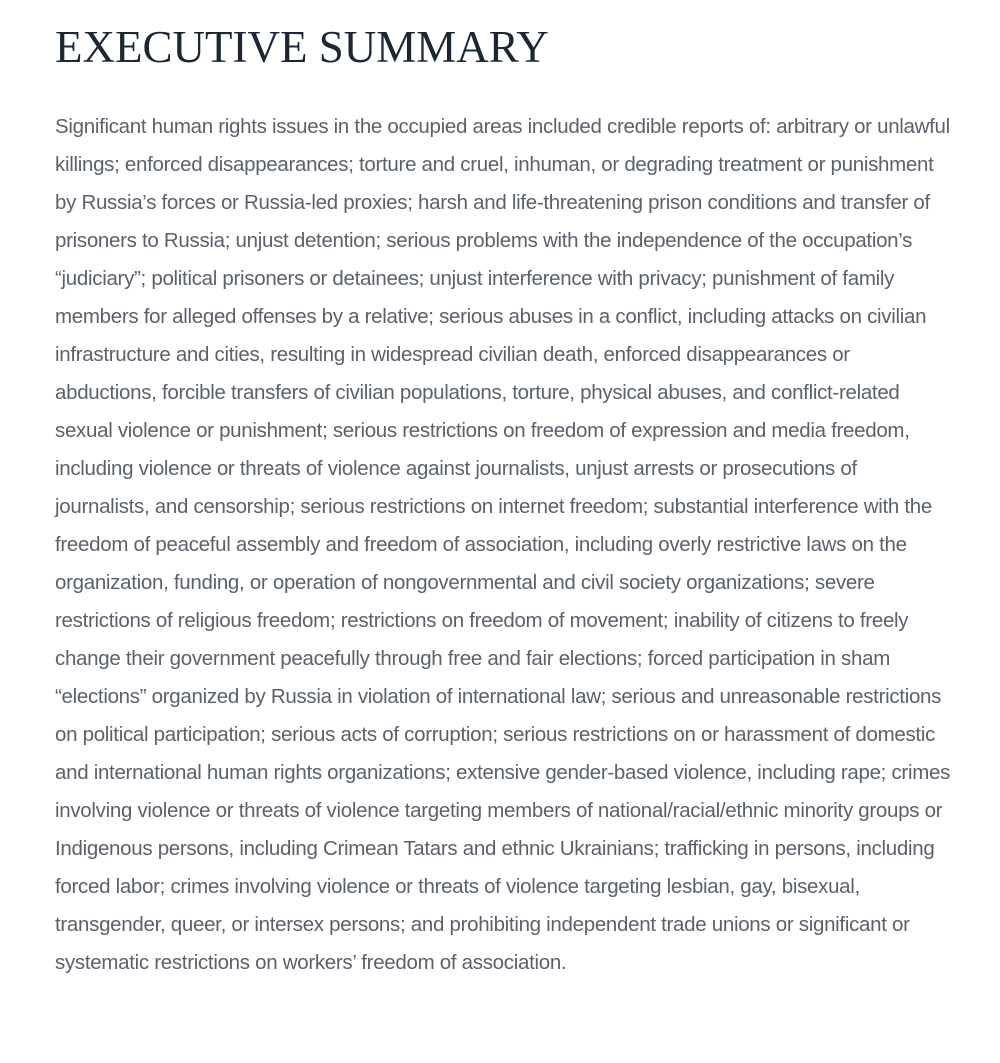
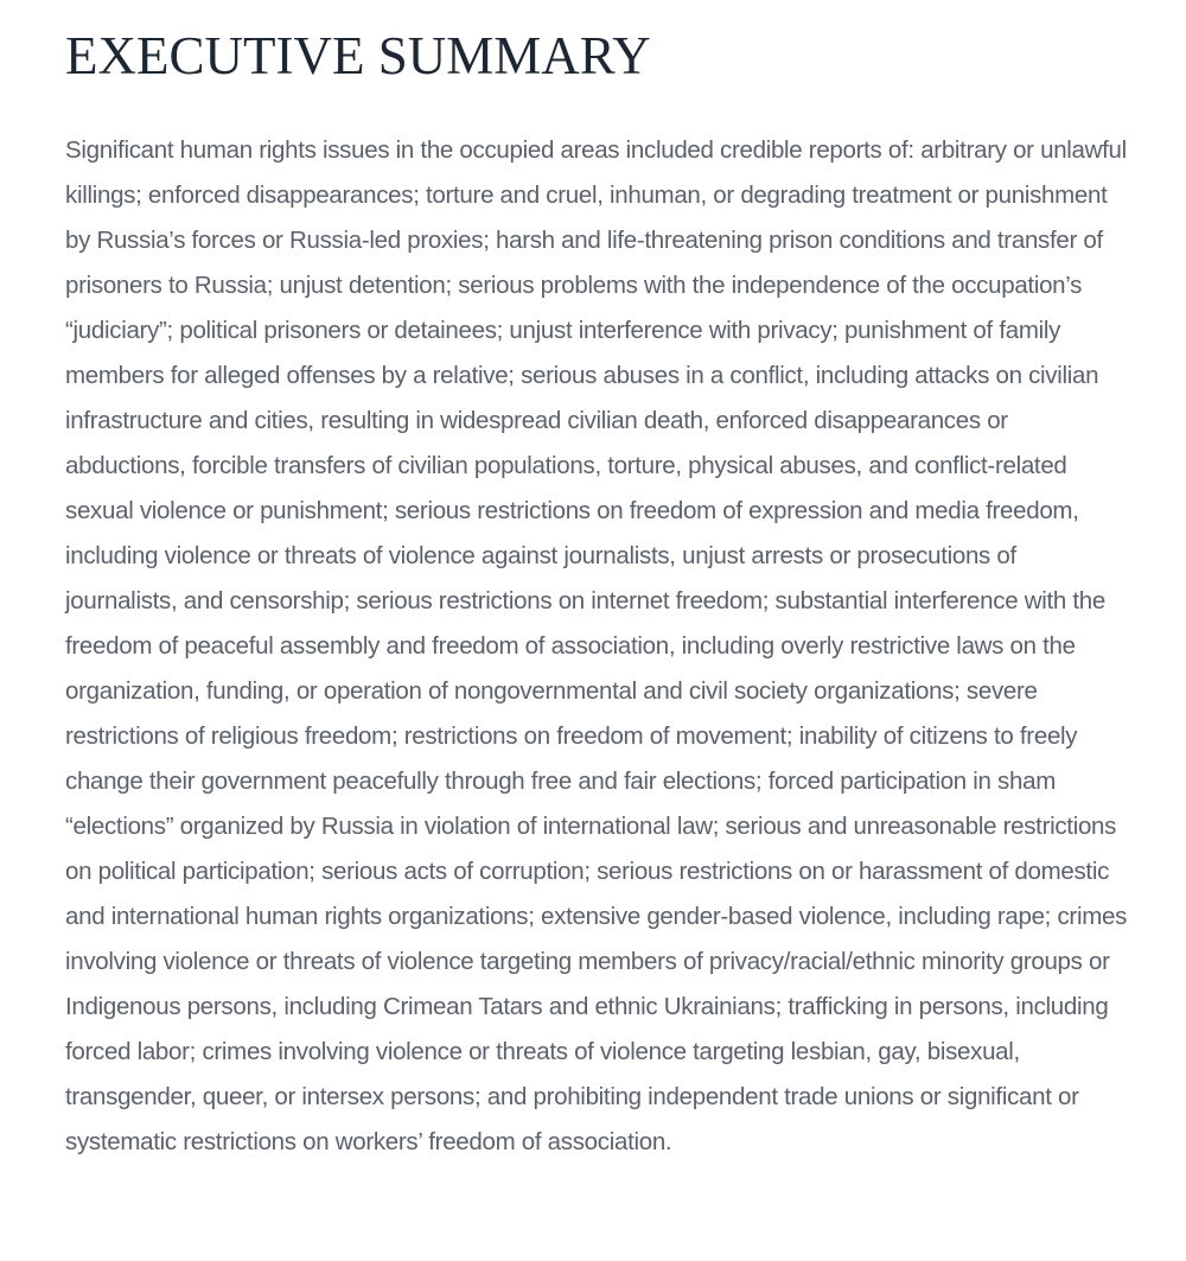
  EXECUTIVE SUMMARY
- Significant human rights issues in the occupied areas included credible reports of: arbitrary or unlawful killings; enforced disappearances; torture and cruel, inhuman, or degrading treatment or punishment by Russia’s forces or Russia-led proxies; harsh and life-threatening prison conditions and transfer of prisoners to Russia; unjust detention; serious problems with the independence of the occupation’s “judiciary”; political prisoners or detainees; unjust interference with privacy; punishment of family members for alleged offenses by a relative; serious abuses in a conflict, including attacks on civilian infrastructure and cities, resulting in widespread civilian death, enforced disappearances or abductions, forcible transfers of civilian populations, torture, physical abuses, and conflict-related sexual violence or punishment; serious restrictions on freedom of expression and media freedom, including violence or threats of violence against journalists, unjust arrests or prosecutions of journalists, and censorship; serious restrictions on internet freedom; substantial interference with the freedom of peaceful assembly and freedom of association, including overly restrictive laws on the organization, funding, or operation of nongovernmental and civil society organizations; severe restrictions of religious freedom; restrictions on freedom of movement; inability of citizens to freely change their government peacefully through free and fair elections; forced participation in sham “elections” organized by Russia in violation of international law; serious and unreasonable restrictions on political participation; serious acts of corruption; serious restrictions on or harassment of domestic and international human rights organizations; extensive gender-based violence, including rape; crimes involving violence or threats of violence targeting members of national/racial/ethnic minority groups or Indigenous persons, including Crimean Tatars and ethnic Ukrainians; trafficking in persons, including forced labor; crimes involving violence or threats of violence targeting lesbian, gay, bisexual, transgender, queer, or intersex persons; and prohibiting independent trade unions or significant or systematic restrictions on workers’ freedom of association.
+ Significant human rights issues in the occupied areas included credible reports of: arbitrary or unlawful killings; enforced disappearances; torture and cruel, inhuman, or degrading treatment or punishment by Russia’s forces or Russia-led proxies; harsh and life-threatening prison conditions and transfer of prisoners to Russia; unjust detention; serious problems with the independence of the occupation’s “judiciary”; political prisoners or detainees; unjust interference with privacy; punishment of family members for alleged offenses by a relative; serious abuses in a conflict, including attacks on civilian infrastructure and cities, resulting in widespread civilian death, enforced disappearances or abductions, forcible transfers of civilian populations, torture, physical abuses, and conflict-related sexual violence or punishment; serious restrictions on freedom of expression and media freedom, including violence or threats of violence against journalists, unjust arrests or prosecutions of journalists, and censorship; serious restrictions on internet freedom; substantial interference with the freedom of peaceful assembly and freedom of association, including overly restrictive laws on the organization, funding, or operation of nongovernmental and civil society organizations; severe restrictions of religious freedom; restrictions on freedom of movement; inability of citizens to freely change their government peacefully through free and fair elections; forced participation in sham “elections” organized by Russia in violation of international law; serious and unreasonable restrictions on political participation; serious acts of corruption; serious restrictions on or harassment of domestic and international human rights organizations; extensive gender-based violence, including rape; crimes involving violence or threats of violence targeting members of privacy/racial/ethnic minority groups or Indigenous persons, including Crimean Tatars and ethnic Ukrainians; trafficking in persons, including forced labor; crimes involving violence or threats of violence targeting lesbian, gay, bisexual, transgender, queer, or intersex persons; and prohibiting independent trade unions or significant or systematic restrictions on workers’ freedom of association.
